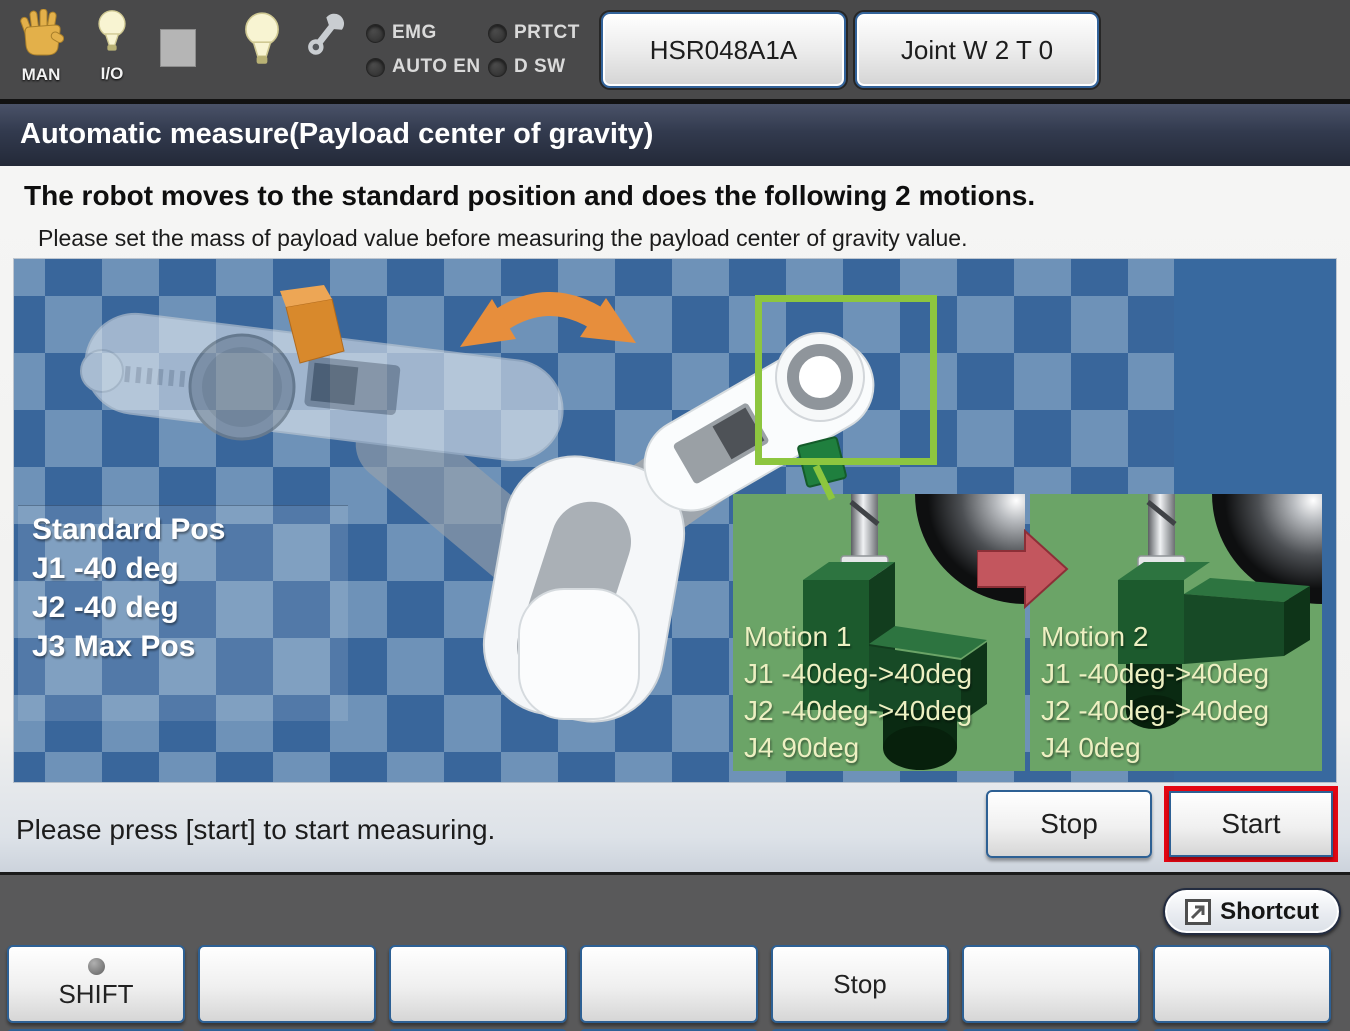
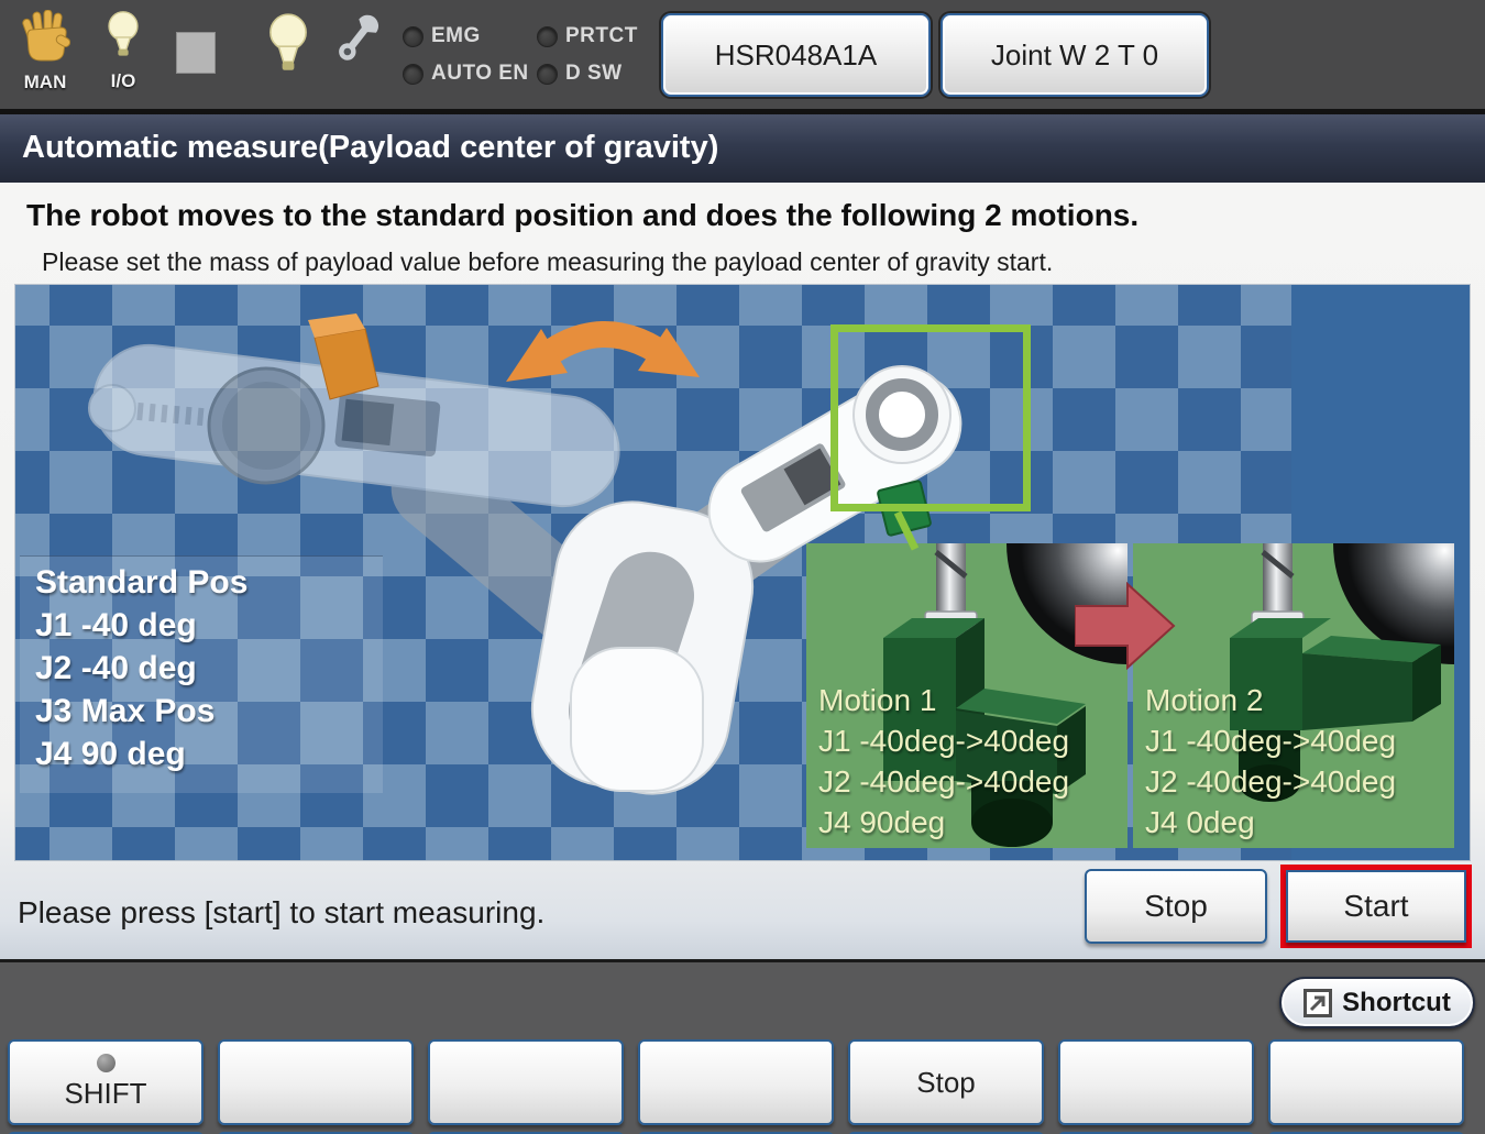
  MAN
  I/O
  EMG
  PRTCT
  AUTO EN
  D SW
  HSR048A1A
  Joint W 2 T 0
  Automatic measure(Payload center of gravity)
  The robot moves to the standard position and does the following 2 motions.
- Please set the mass of payload value before measuring the payload center of gravity value.
+ Please set the mass of payload value before measuring the payload center of gravity start.
  Standard Pos
  J1 -40 deg
  J2 -40 deg
  J3 Max Pos
+ J4 90 deg
  Motion 1
  J1 -40deg->40deg
  J2 -40deg->40deg
  J4 90deg
  Motion 2
  J1 -40deg->40deg
  J2 -40deg->40deg
  J4 0deg
  Please press [start] to start measuring.
  Stop
  Start
  Shortcut
  SHIFT
  Stop
